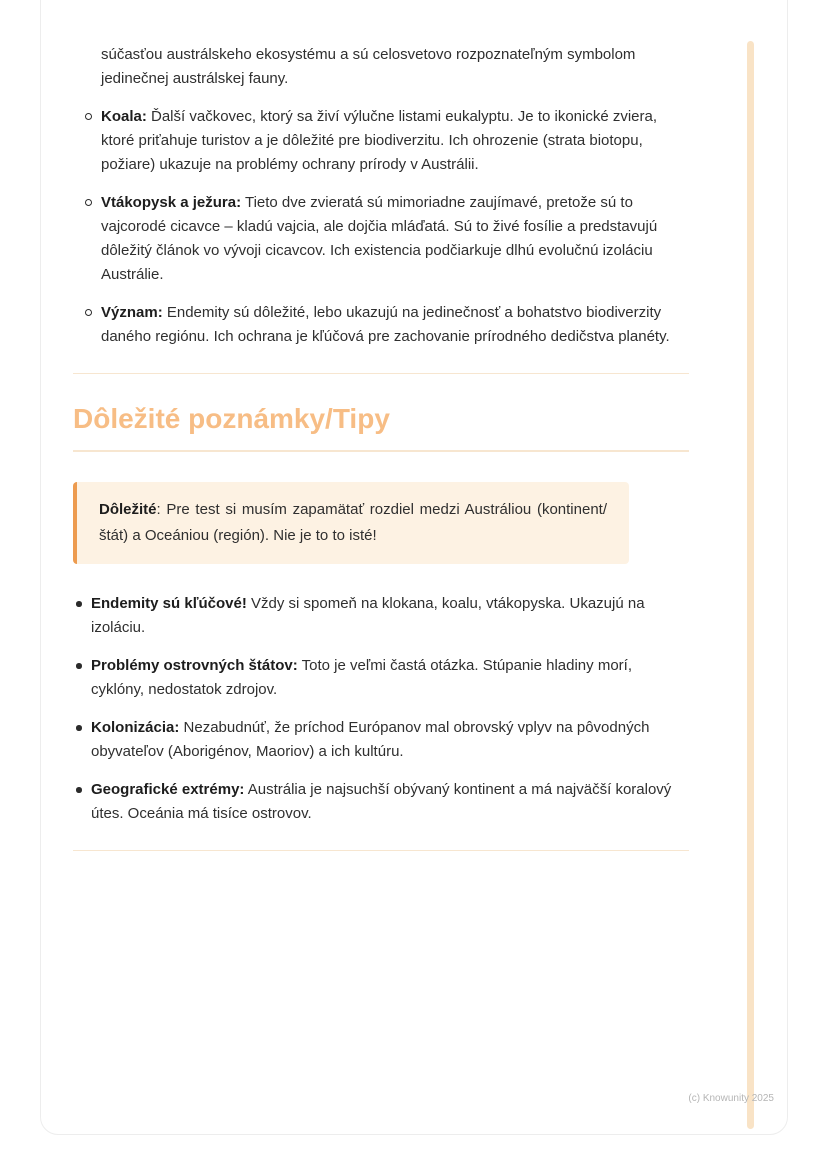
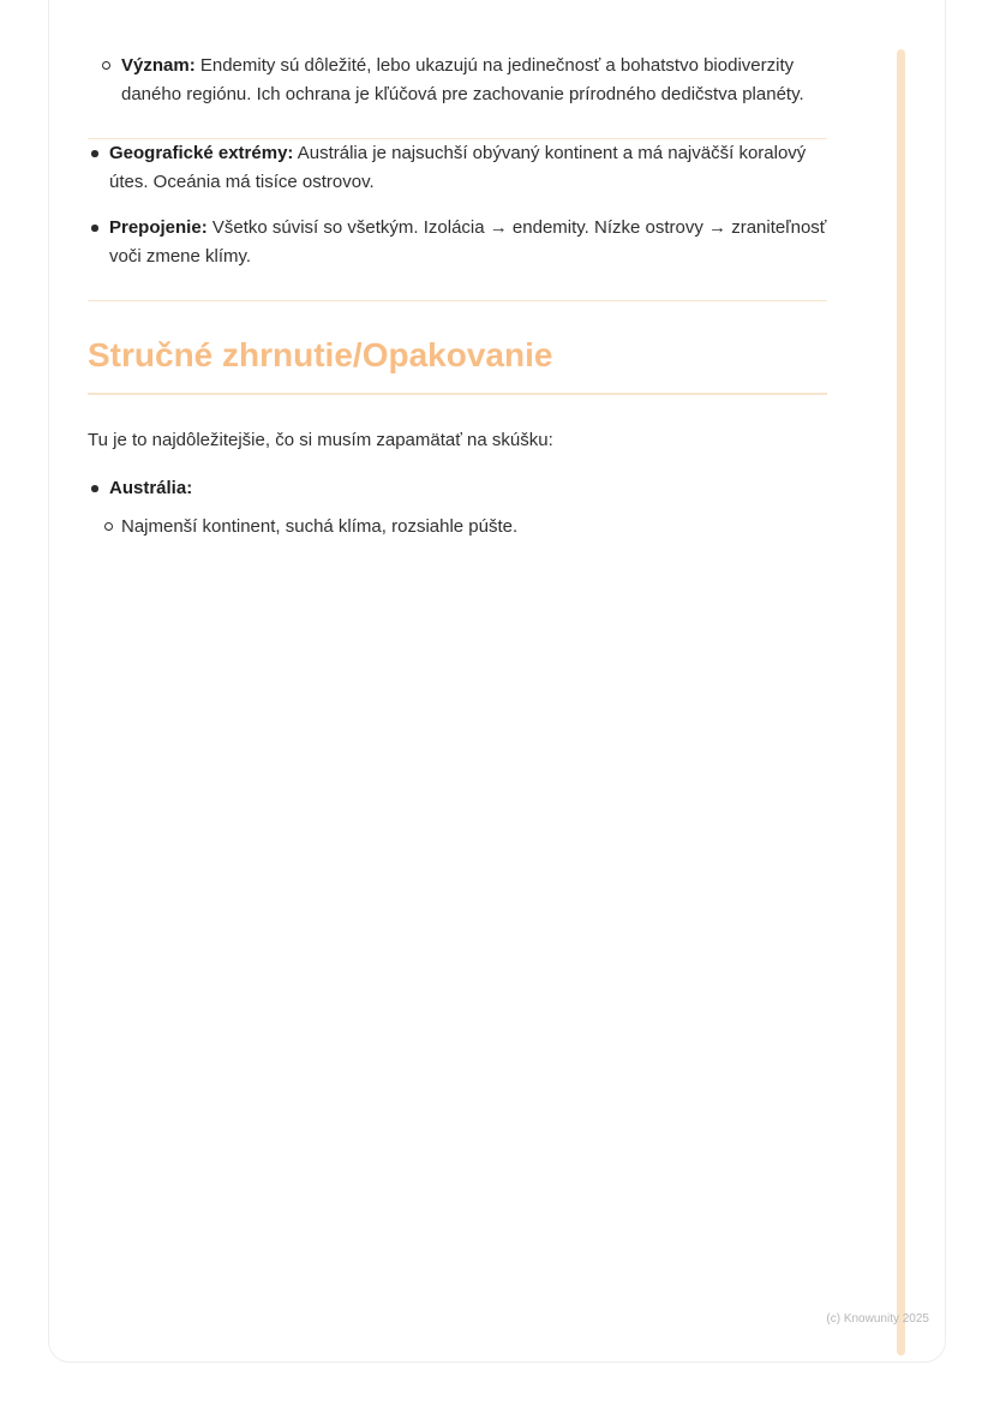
- súčasťou austrálskeho ekosystému a sú celosvetovo rozpoznateľným symbolom jedinečnej austrálskej fauny.
- Koala: Ďalší vačkovec, ktorý sa živí výlučne listami eukalyptu. Je to ikonické zviera, ktoré priťahuje turistov a je dôležité pre biodiverzitu. Ich ohrozenie (strata biotopu, požiare) ukazuje na problémy ochrany prírody v Austrálii.
- Vtákopysk a ježura: Tieto dve zvieratá sú mimoriadne zaujímavé, pretože sú to vajcorodé cicavce – kladú vajcia, ale dojčia mláďatá. Sú to živé fosílie a predstavujú dôležitý článok vo vývoji cicavcov. Ich existencia podčiarkuje dlhú evolučnú izoláciu Austrálie.
  Význam: Endemity sú dôležité, lebo ukazujú na jedinečnosť a bohatstvo biodiverzity daného regiónu. Ich ochrana je kľúčová pre zachovanie prírodného dedičstva planéty.
- Dôležité poznámky/Tipy
- Dôležité: Pre test si musím zapamätať rozdiel medzi Austráliou (kontinent/štát) a Oceániou (región). Nie je to to isté!
- Endemity sú kľúčové! Vždy si spomeň na klokana, koalu, vtákopyska. Ukazujú na izoláciu.
- Problémy ostrovných štátov: Toto je veľmi častá otázka. Stúpanie hladiny morí, cyklóny, nedostatok zdrojov.
- Kolonizácia: Nezabudnúť, že príchod Európanov mal obrovský vplyv na pôvodných obyvateľov (Aborigénov, Maoriov) a ich kultúru.
  Geografické extrémy: Austrália je najsuchší obývaný kontinent a má najväčší koralový útes. Oceánia má tisíce ostrovov.
+ Prepojenie: Všetko súvisí so všetkým. Izolácia → endemity. Nízke ostrovy → zraniteľnosť voči zmene klímy.
+ Stručné zhrnutie/Opakovanie
+ Tu je to najdôležitejšie, čo si musím zapamätať na skúšku:
+ Austrália:
+ Najmenší kontinent, suchá klíma, rozsiahle púšte.
  (c) Knowunity 2025
